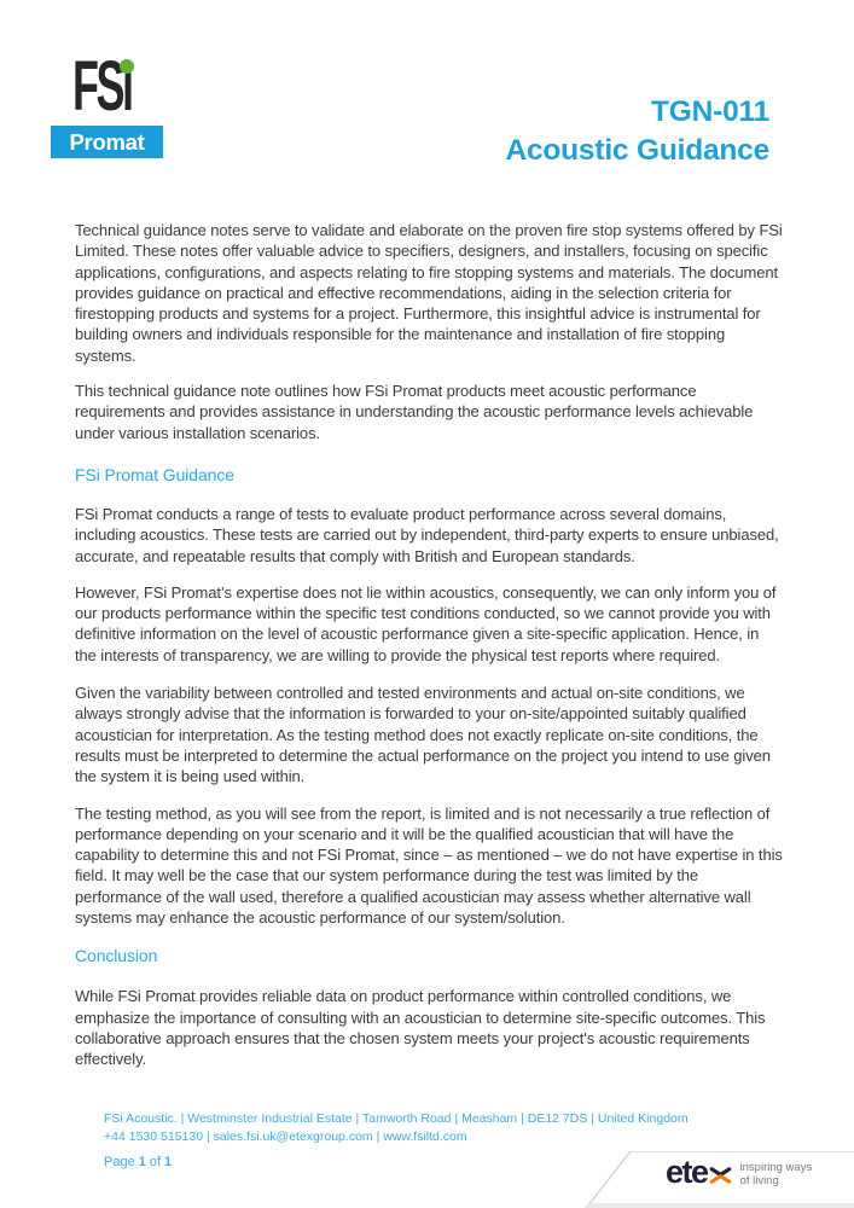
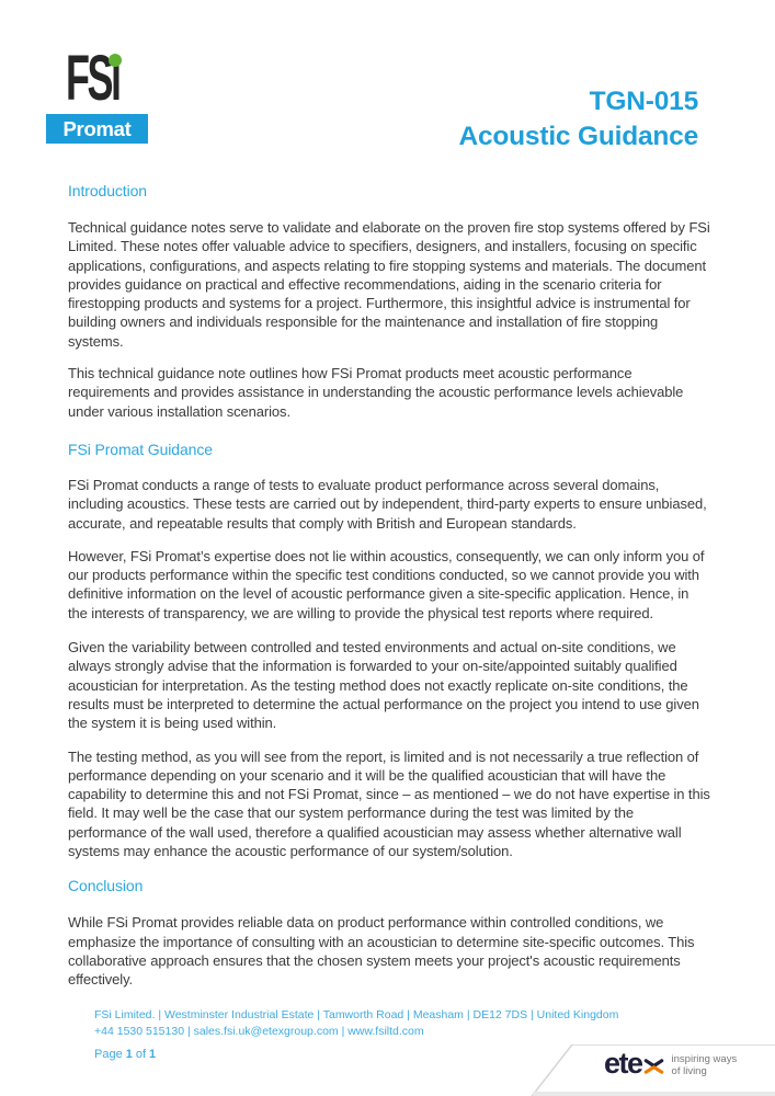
  FSı
  Promat
- TGN-011
+ TGN-015
  Acoustic Guidance
+ Introduction
- Technical guidance notes serve to validate and elaborate on the proven fire stop systems offered by FSi Limited. These notes offer valuable advice to specifiers, designers, and installers, focusing on specific applications, configurations, and aspects relating to fire stopping systems and materials. The document provides guidance on practical and effective recommendations, aiding in the selection criteria for firestopping products and systems for a project. Furthermore, this insightful advice is instrumental for building owners and individuals responsible for the maintenance and installation of fire stopping systems.
+ Technical guidance notes serve to validate and elaborate on the proven fire stop systems offered by FSi Limited. These notes offer valuable advice to specifiers, designers, and installers, focusing on specific applications, configurations, and aspects relating to fire stopping systems and materials. The document provides guidance on practical and effective recommendations, aiding in the scenario criteria for firestopping products and systems for a project. Furthermore, this insightful advice is instrumental for building owners and individuals responsible for the maintenance and installation of fire stopping systems.
  This technical guidance note outlines how FSi Promat products meet acoustic performance requirements and provides assistance in understanding the acoustic performance levels achievable under various installation scenarios.
  FSi Promat Guidance
  FSi Promat conducts a range of tests to evaluate product performance across several domains, including acoustics. These tests are carried out by independent, third-party experts to ensure unbiased, accurate, and repeatable results that comply with British and European standards.
  However, FSi Promat’s expertise does not lie within acoustics, consequently, we can only inform you of our products performance within the specific test conditions conducted, so we cannot provide you with definitive information on the level of acoustic performance given a site-specific application. Hence, in the interests of transparency, we are willing to provide the physical test reports where required.
  Given the variability between controlled and tested environments and actual on-site conditions, we always strongly advise that the information is forwarded to your on-site/appointed suitably qualified acoustician for interpretation. As the testing method does not exactly replicate on-site conditions, the results must be interpreted to determine the actual performance on the project you intend to use given the system it is being used within.
  The testing method, as you will see from the report, is limited and is not necessarily a true reflection of performance depending on your scenario and it will be the qualified acoustician that will have the capability to determine this and not FSi Promat, since – as mentioned – we do not have expertise in this field. It may well be the case that our system performance during the test was limited by the performance of the wall used, therefore a qualified acoustician may assess whether alternative wall systems may enhance the acoustic performance of our system/solution.
  Conclusion
  While FSi Promat provides reliable data on product performance within controlled conditions, we emphasize the importance of consulting with an acoustician to determine site-specific outcomes. This collaborative approach ensures that the chosen system meets your project's acoustic requirements effectively.
- FSi Acoustic. | Westminster Industrial Estate | Tamworth Road | Measham | DE12 7DS | United Kingdom
+ FSi Limited. | Westminster Industrial Estate | Tamworth Road | Measham | DE12 7DS | United Kingdom
  +44 1530 515130 | sales.fsi.uk@etexgroup.com | www.fsiltd.com
  Page
  1
  of
  1
  ete
  inspiring ways
  of living
